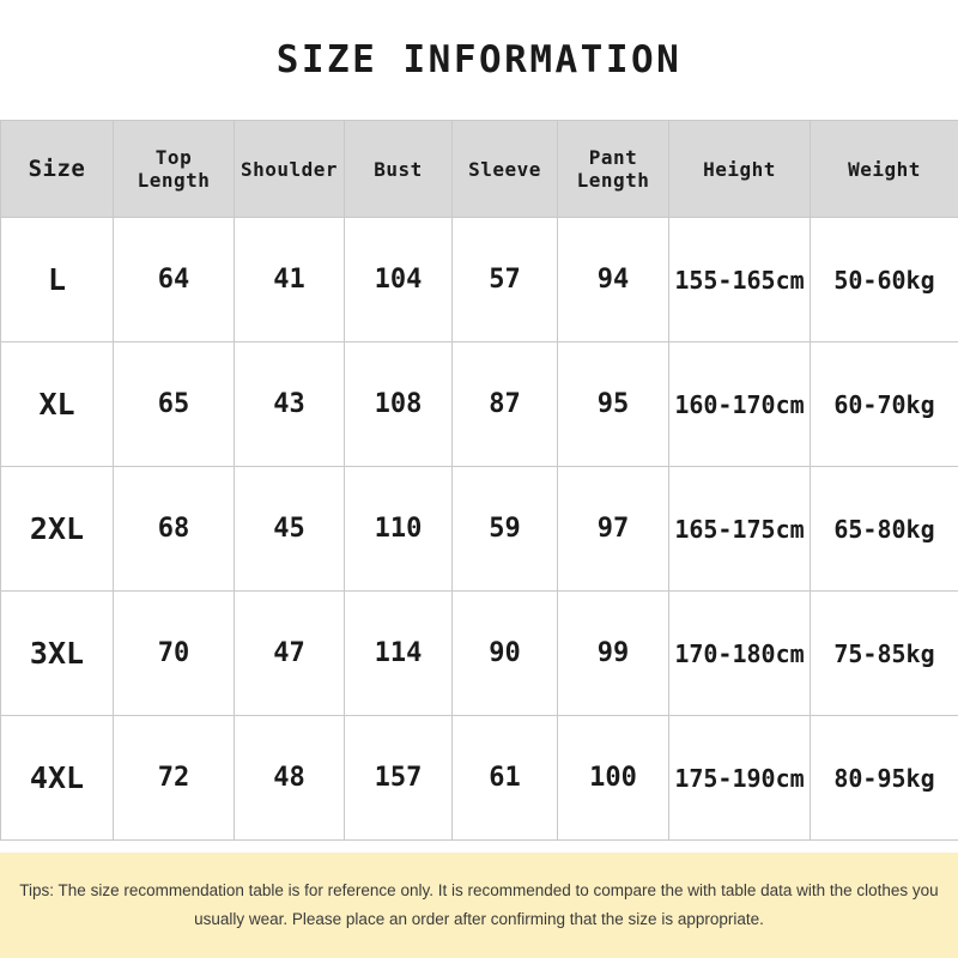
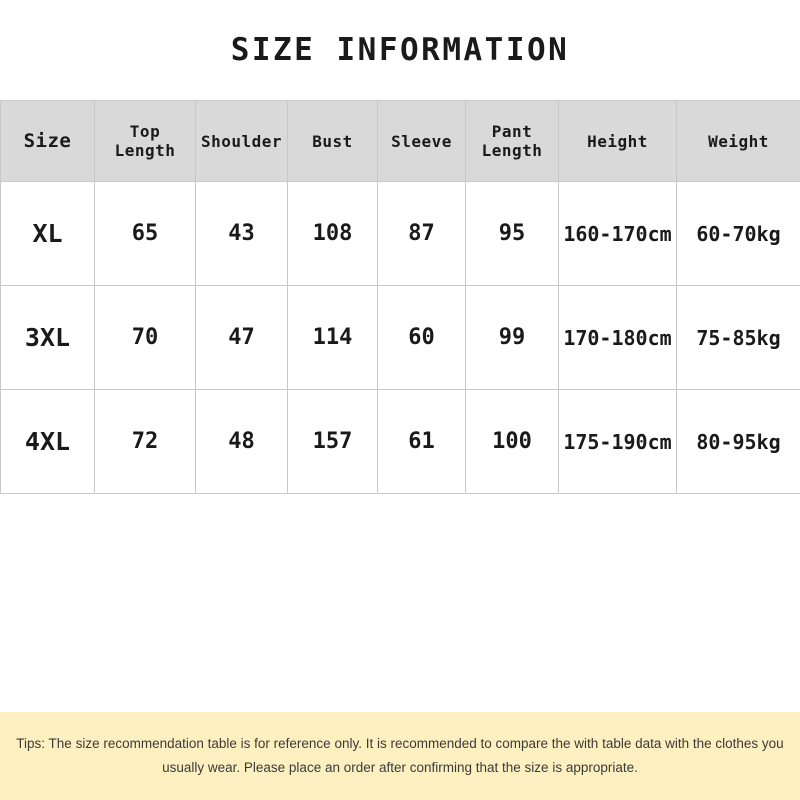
  SIZE INFORMATION
  Size	Top Length	Shoulder	Bust	Sleeve	Pant Length	Height	Weight
- L	64	41	104	57	94	155-165cm	50-60kg
  XL	65	43	108	87	95	160-170cm	60-70kg
- 2XL	68	45	110	59	97	165-175cm	65-80kg
- 3XL	70	47	114	90	99	170-180cm	75-85kg
+ 3XL	70	47	114	60	99	170-180cm	75-85kg
  4XL	72	48	157	61	100	175-190cm	80-95kg
  Tips: The size recommendation table is for reference only. It is recommended to compare the with table data with the clothes you usually wear. Please place an order after confirming that the size is appropriate.
